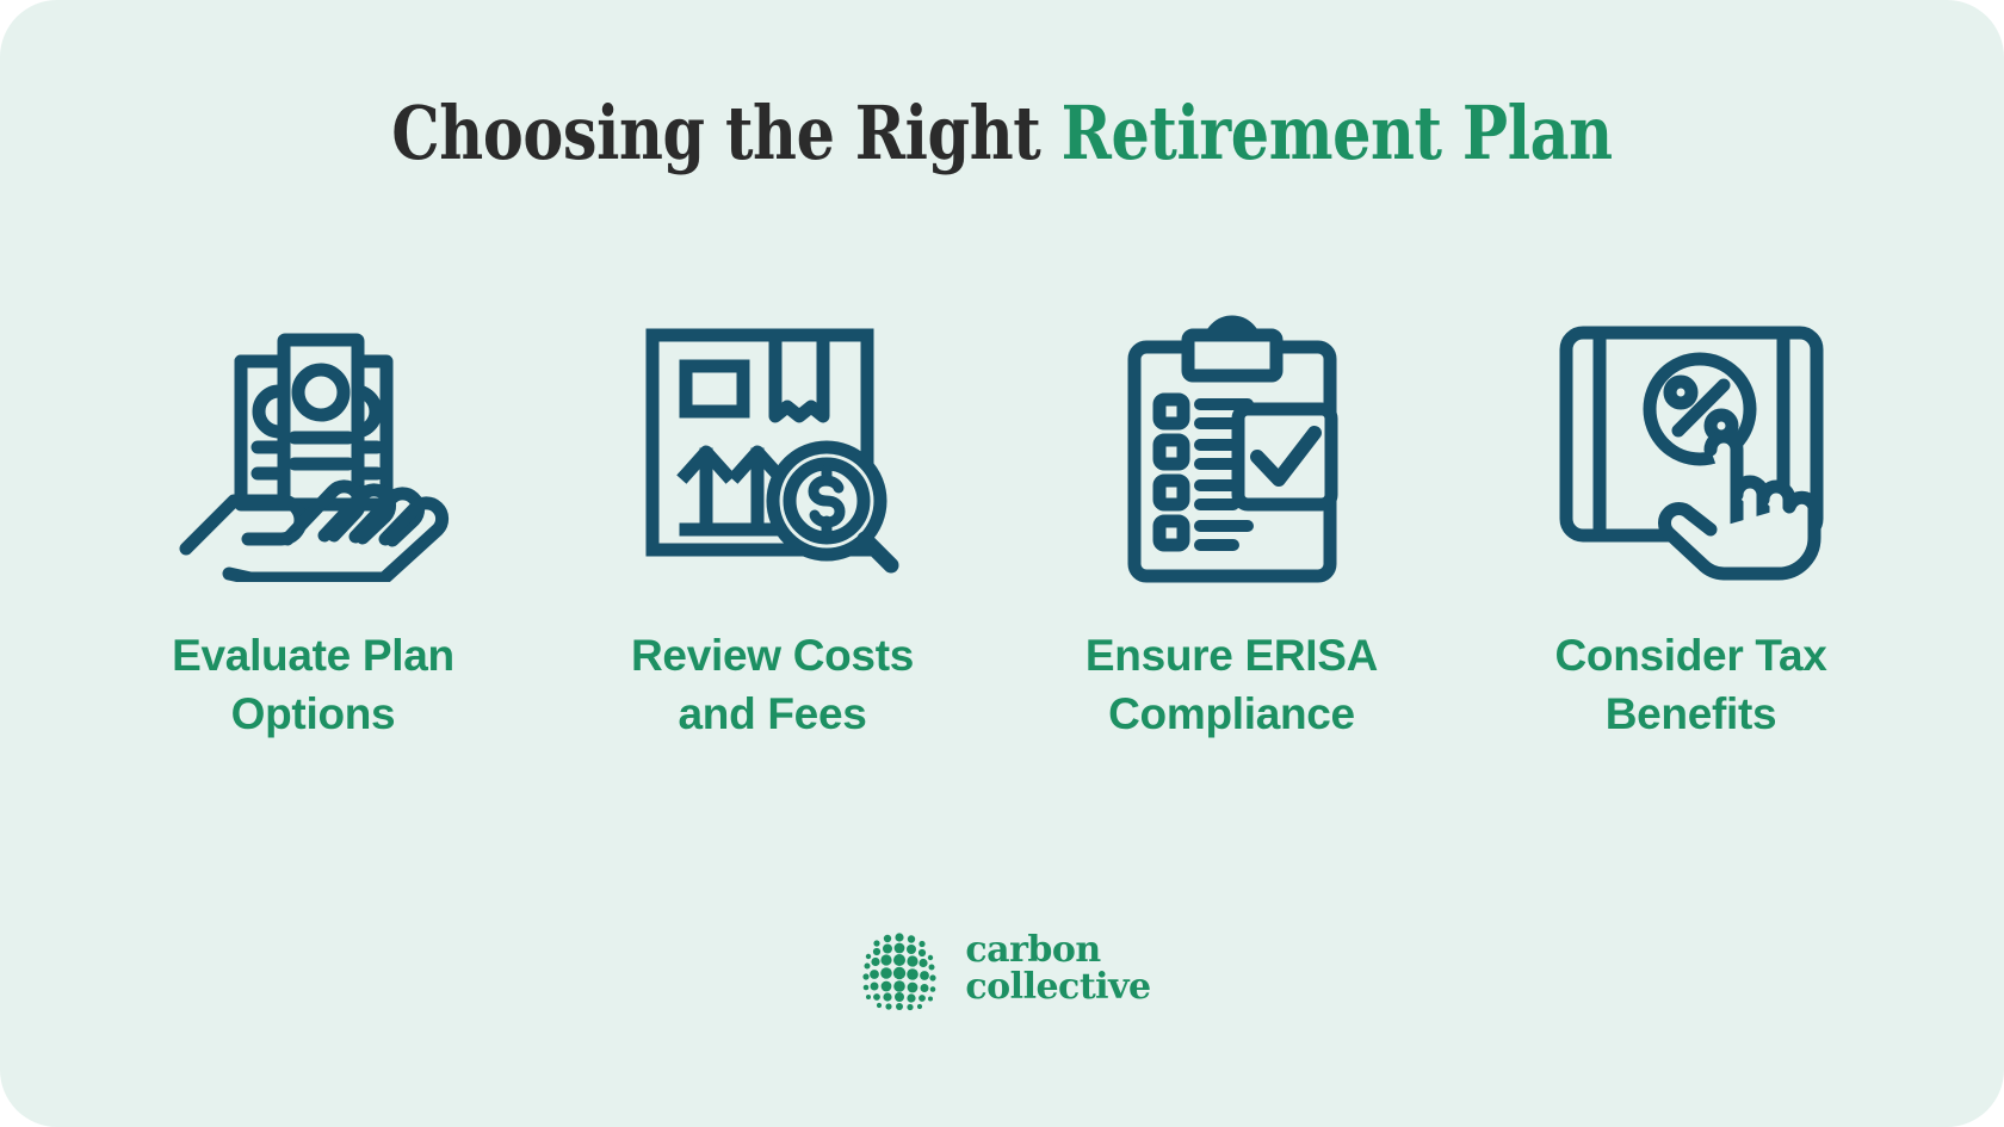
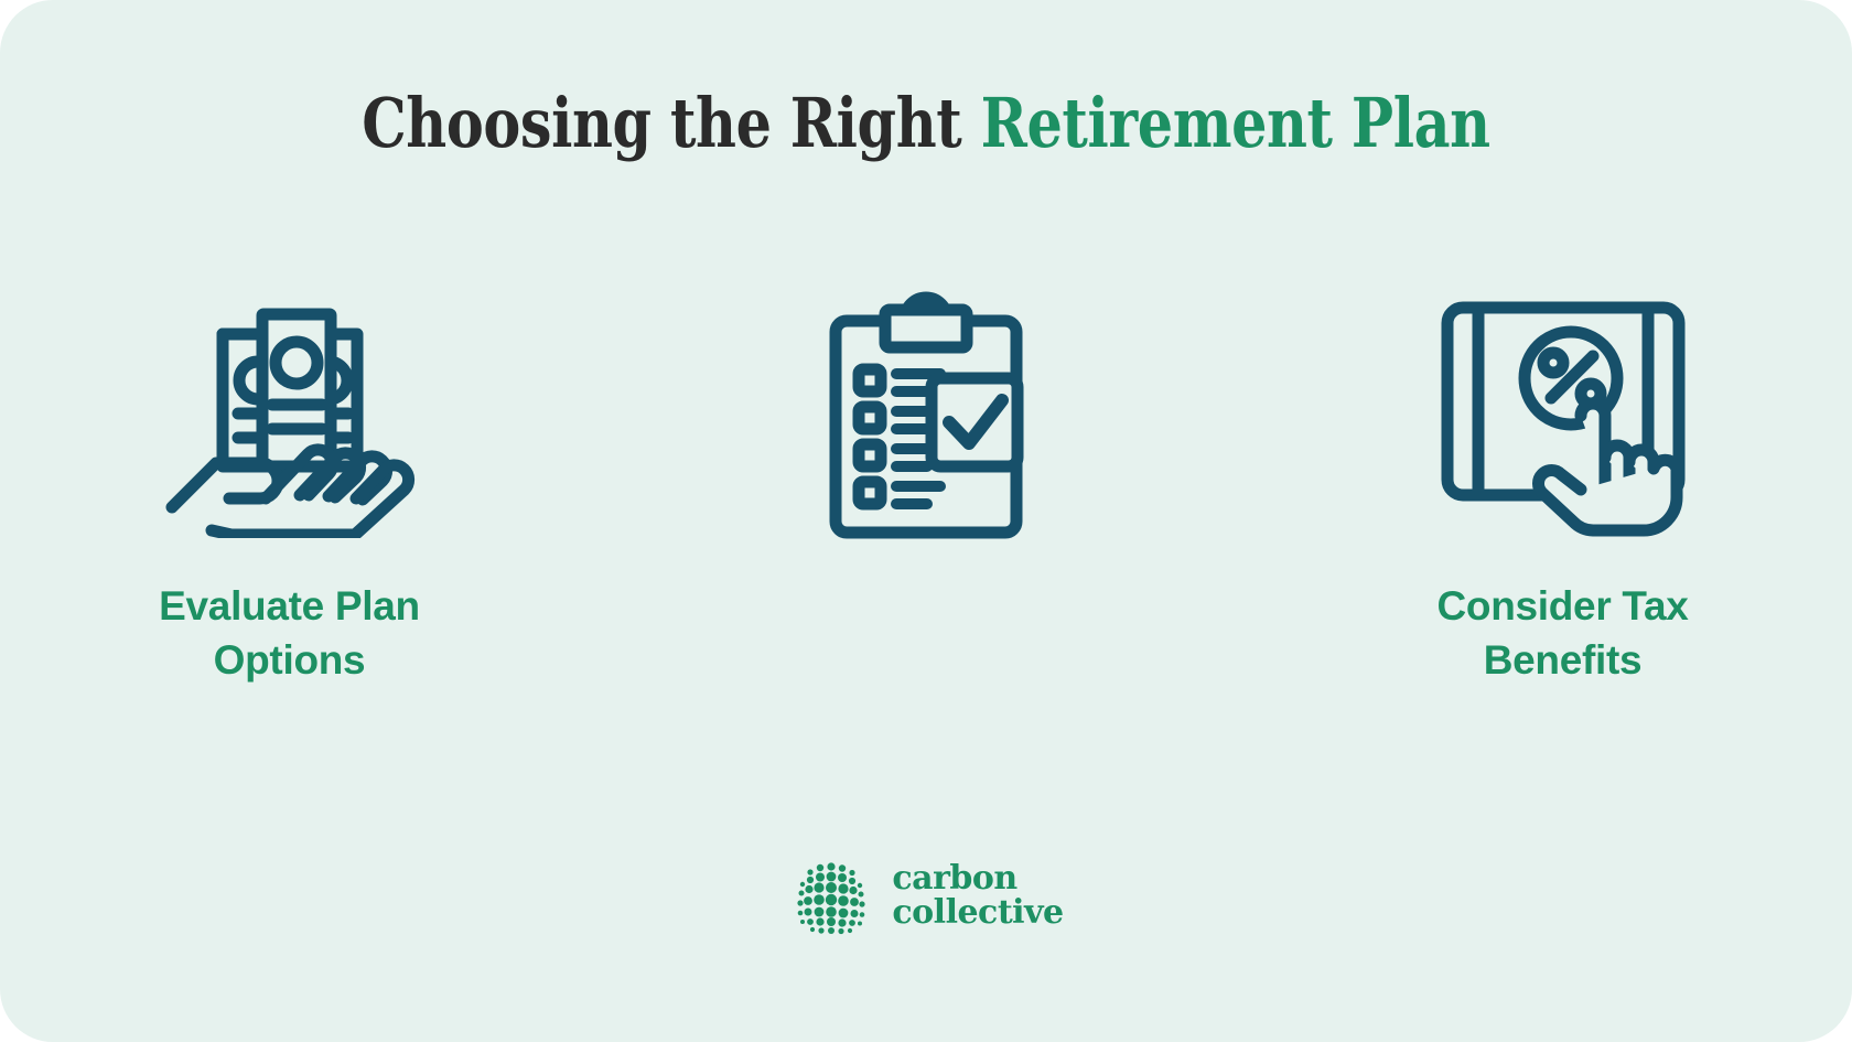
  Choosing the Right Retirement Plan
  Evaluate Plan
  Options
- Review Costs
- and Fees
- Ensure ERISA
- Compliance
  Consider Tax
  Benefits
  carbon
  collective
